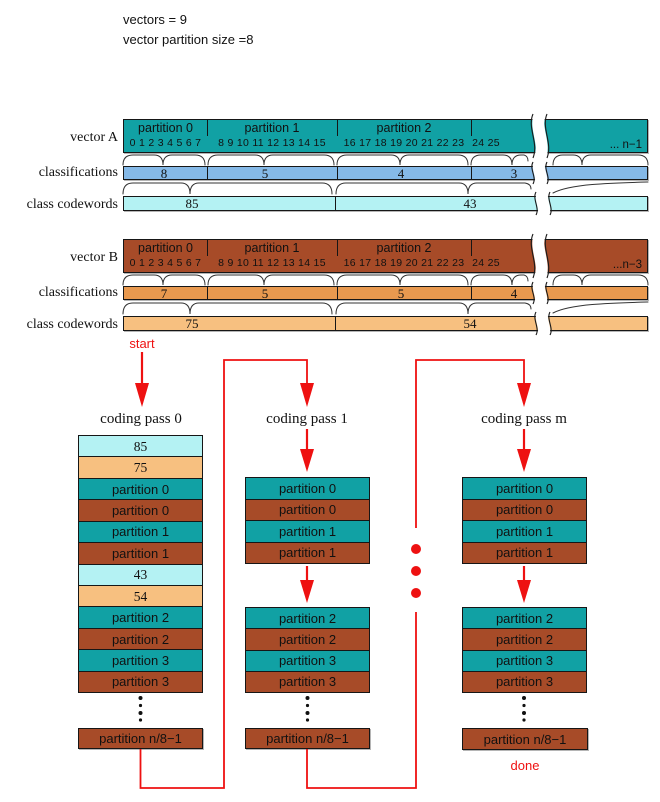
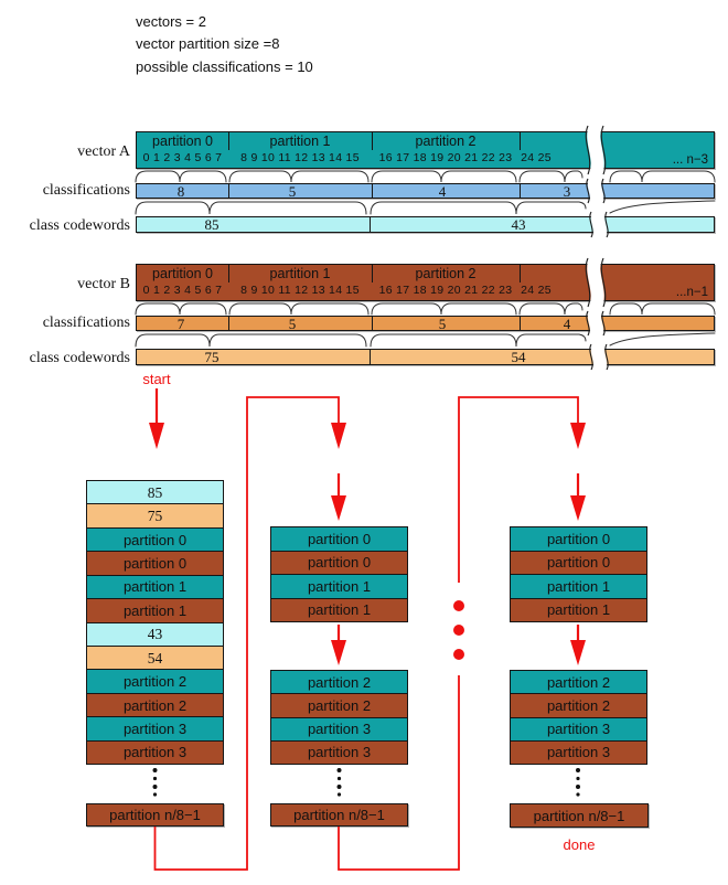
- vectors = 9
+ vectors = 2
  vector partition size =8
+ possible classifications = 10
  vector A
  classifications
  class codewords
  vector B
  classifications
  class codewords
  partition 0
  partition 1
  partition 2
  0 1 2 3 4 5 6 7
  8 9 10 11 12 13 14 15
  16 17 18 19 20 21 22 23
  24 25
- ... n−1
+ ... n−3
  8
  5
  4
  3
  85
  43
  partition 0
  partition 1
  partition 2
  0 1 2 3 4 5 6 7
  8 9 10 11 12 13 14 15
  16 17 18 19 20 21 22 23
  24 25
- ...n−3
+ ...n−1
  7
  5
  5
  4
  75
  54
  start
  done
- coding pass 0
- coding pass 1
- coding pass m
  85
  75
  partition 0
  partition 0
  partition 1
  partition 1
  43
  54
  partition 2
  partition 2
  partition 3
  partition 3
  partition n/8−1
  partition 0
  partition 0
  partition 1
  partition 1
  partition 2
  partition 2
  partition 3
  partition 3
  partition n/8−1
  partition 0
  partition 0
  partition 1
  partition 1
  partition 2
  partition 2
  partition 3
  partition 3
  partition n/8−1
